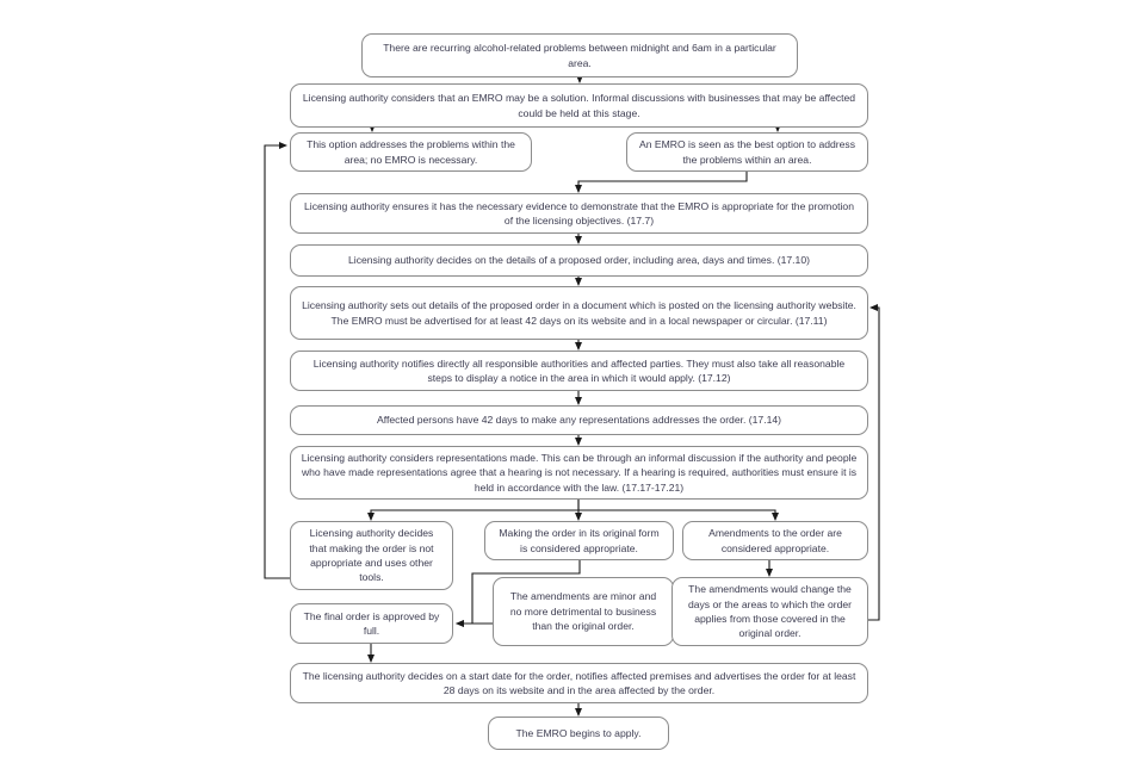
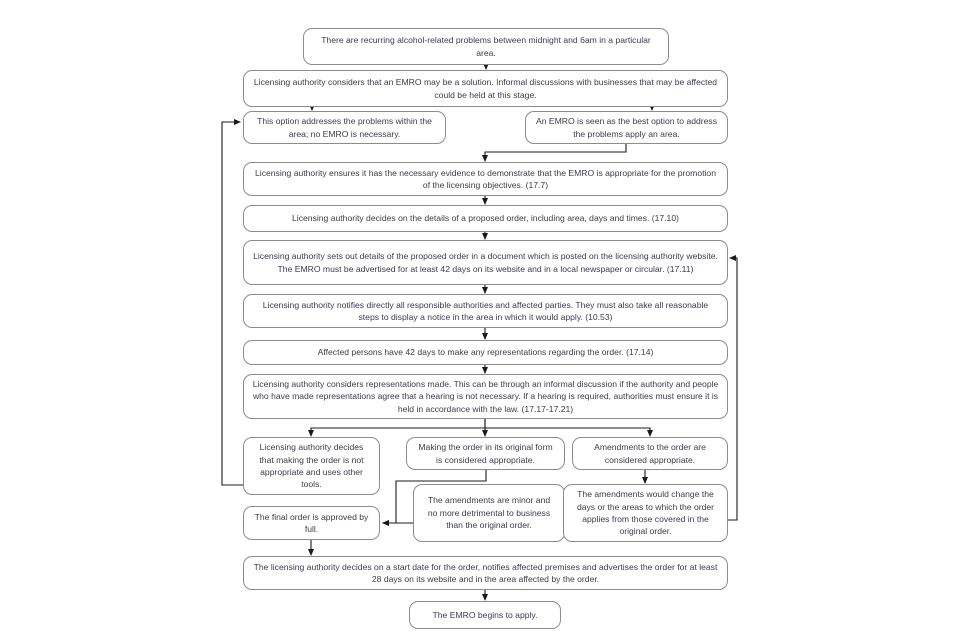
  There are recurring alcohol-related problems between midnight and 6am in a particular area.
  Licensing authority considers that an EMRO may be a solution. Informal discussions with businesses that may be affected could be held at this stage.
  This option addresses the problems within the area; no EMRO is necessary.
- An EMRO is seen as the best option to address the problems within an area.
+ An EMRO is seen as the best option to address the problems apply an area.
  Licensing authority ensures it has the necessary evidence to demonstrate that the EMRO is appropriate for the promotion of the licensing objectives. (17.7)
  Licensing authority decides on the details of a proposed order, including area, days and times. (17.10)
  Licensing authority sets out details of the proposed order in a document which is posted on the licensing authority website. The EMRO must be advertised for at least 42 days on its website and in a local newspaper or circular. (17.11)
- Licensing authority notifies directly all responsible authorities and affected parties. They must also take all reasonable steps to display a notice in the area in which it would apply. (17.12)
+ Licensing authority notifies directly all responsible authorities and affected parties. They must also take all reasonable steps to display a notice in the area in which it would apply. (10.53)
- Affected persons have 42 days to make any representations addresses the order. (17.14)
+ Affected persons have 42 days to make any representations regarding the order. (17.14)
  Licensing authority considers representations made. This can be through an informal discussion if the authority and people who have made representations agree that a hearing is not necessary. If a hearing is required, authorities must ensure it is held in accordance with the law. (17.17-17.21)
  Licensing authority decides that making the order is not appropriate and uses other tools.
  Making the order in its original form is considered appropriate.
  Amendments to the order are considered appropriate.
  The amendments are minor and no more detrimental to business than the original order.
  The amendments would change the days or the areas to which the order applies from those covered in the original order.
  The final order is approved by full.
  The licensing authority decides on a start date for the order, notifies affected premises and advertises the order for at least 28 days on its website and in the area affected by the order.
  The EMRO begins to apply.
